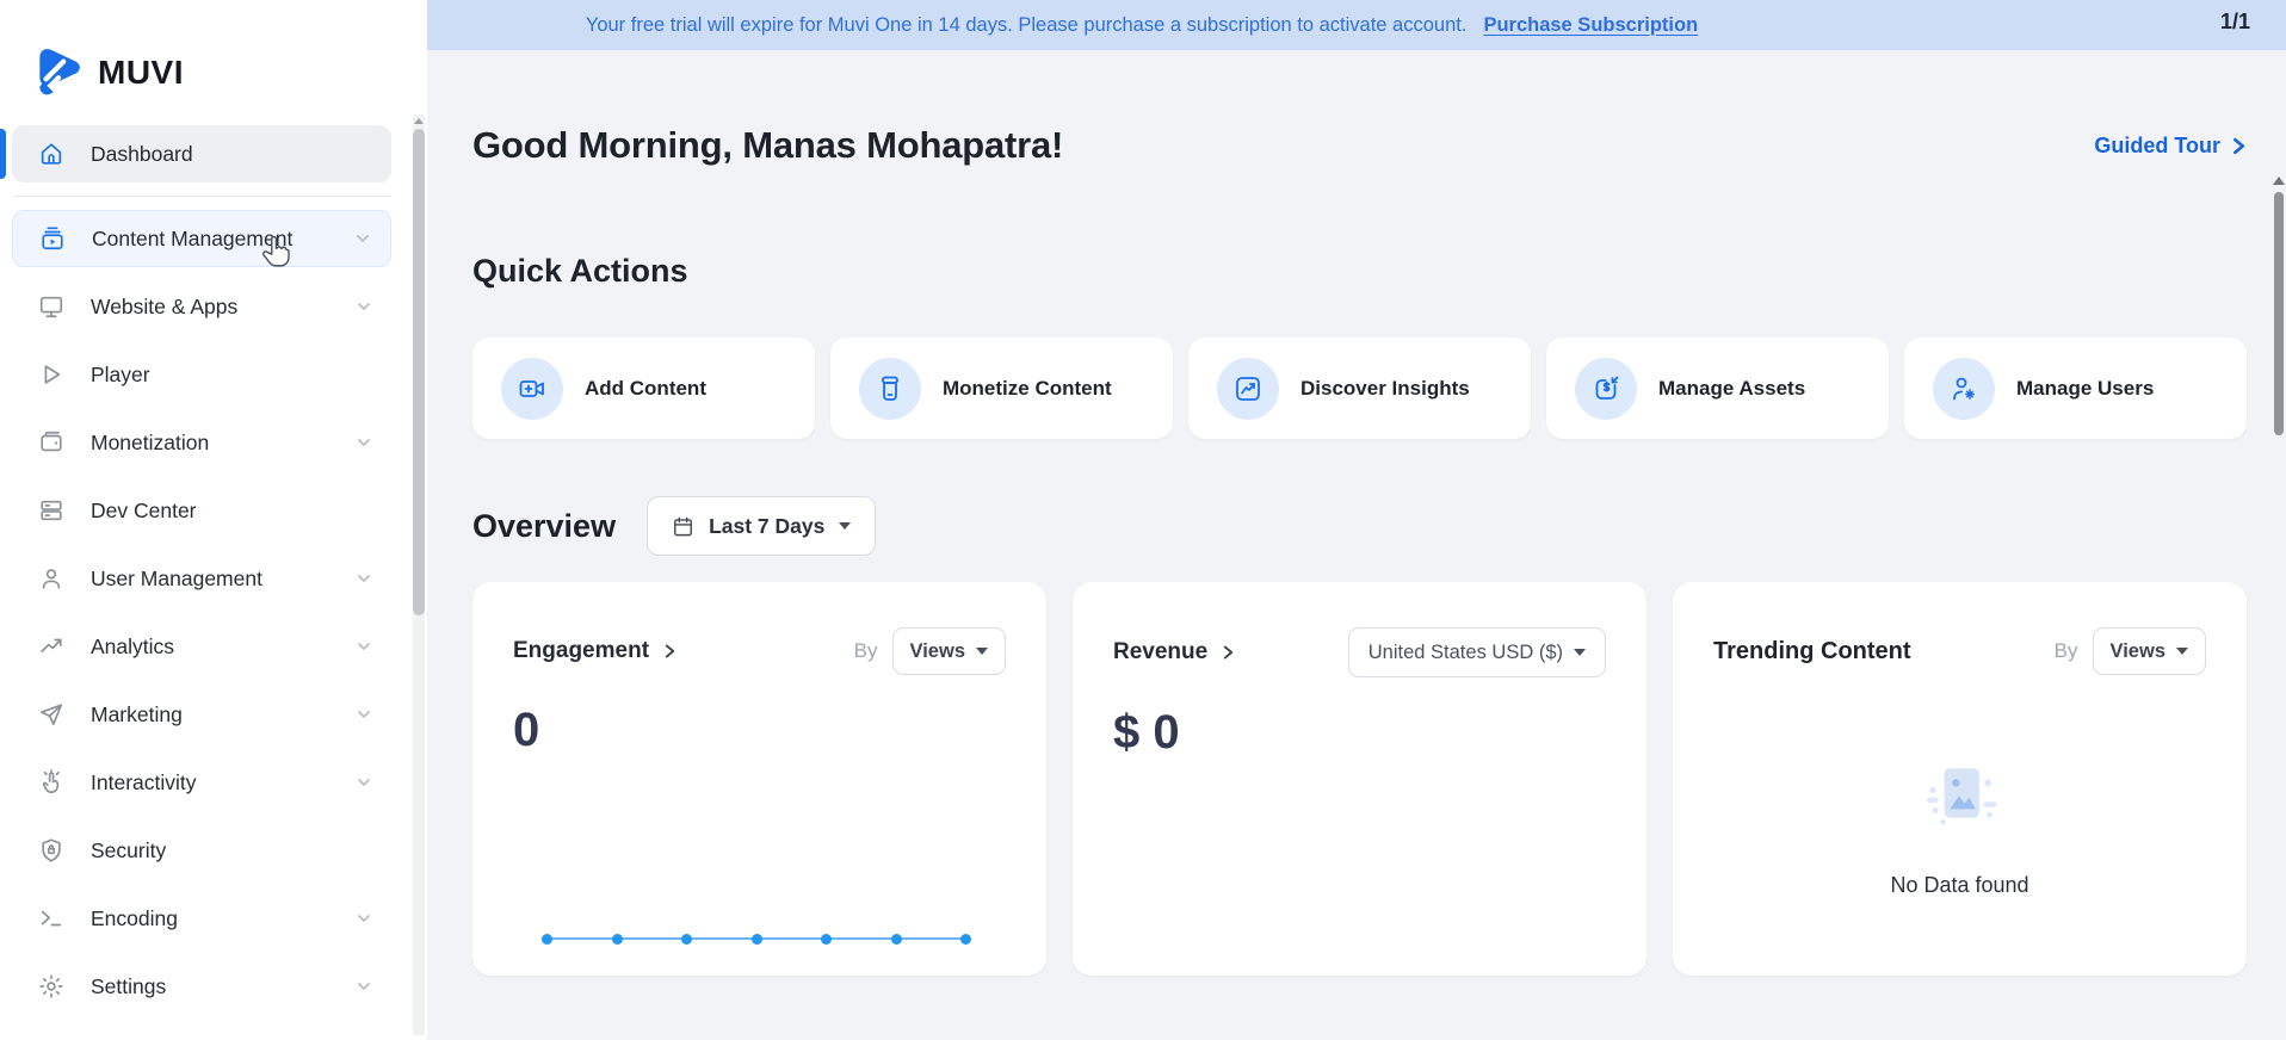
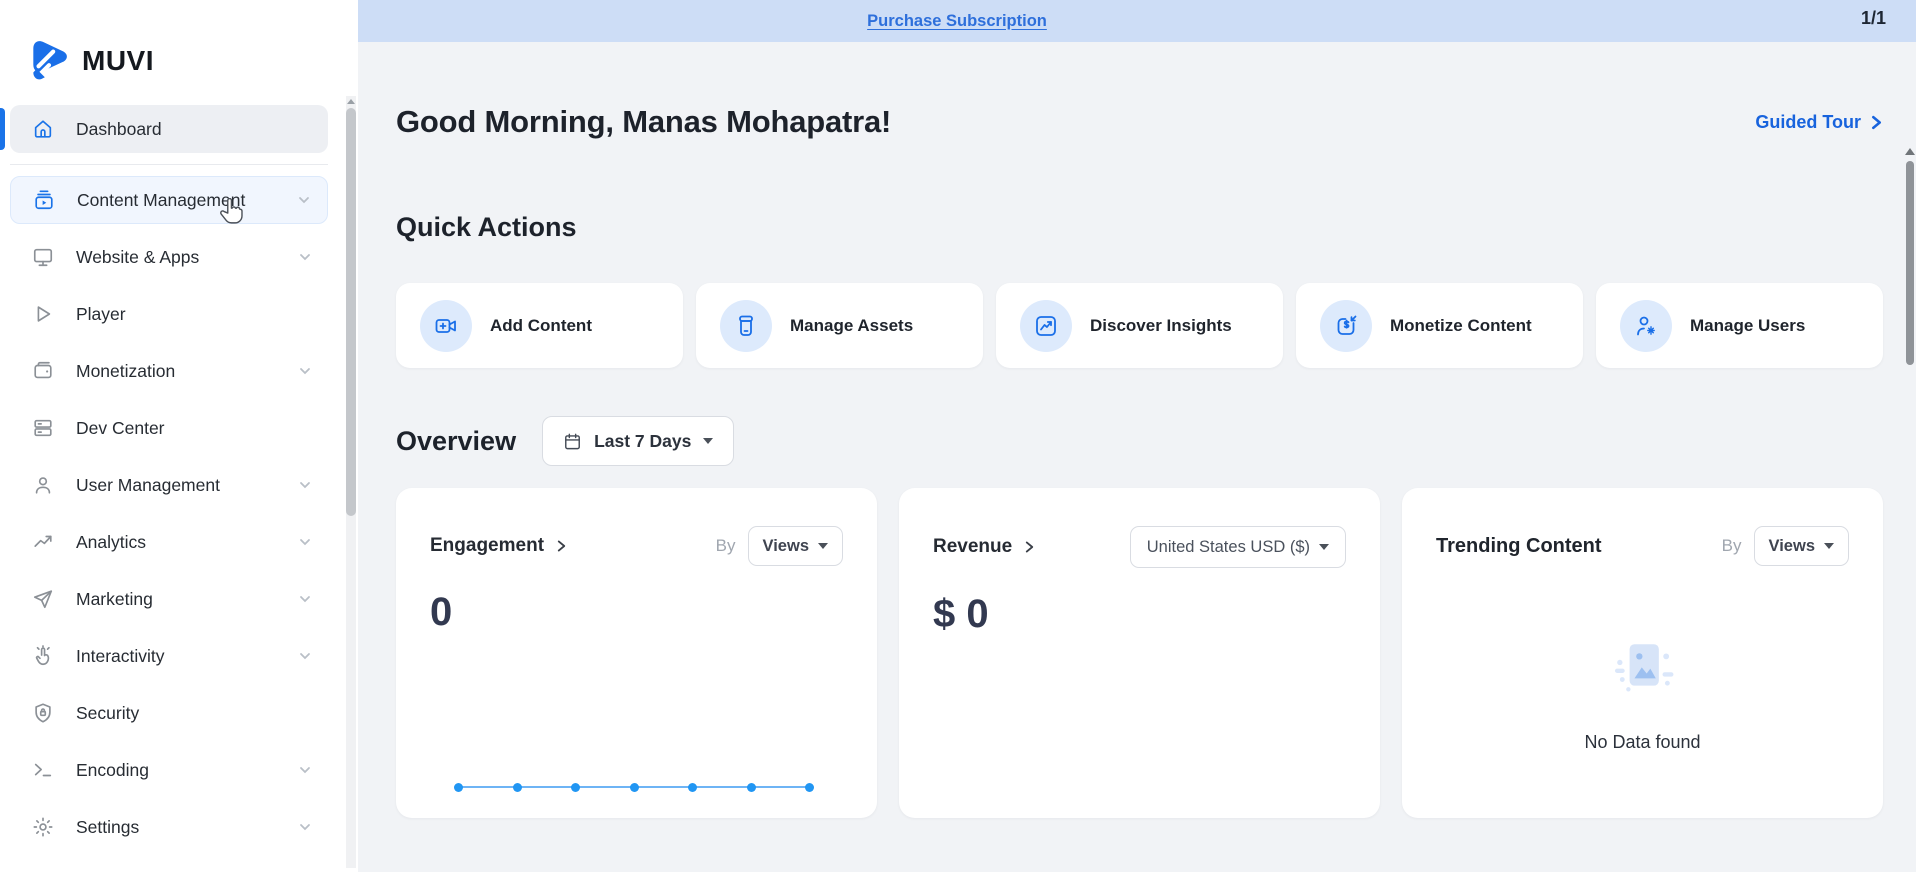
  MUVI
  Dashboard
  Content Management
  Website & Apps
  Player
  Monetization
  Dev Center
  User Management
  Analytics
  Marketing
  Interactivity
  Security
  Encoding
  Settings
- Your free trial will expire for Muvi One in 14 days. Please purchase a subscription to activate account.
  Purchase Subscription
  1/1
  Good Morning, Manas Mohapatra!
  Guided Tour
  Quick Actions
  Add Content
- Monetize Content
+ Manage Assets
  Discover Insights
- Manage Assets
+ Monetize Content
  Manage Users
  Overview
  Last 7 Days
  Engagement
  By
  Views
  0
  Revenue
  United States USD ($)
  $ 0
  Trending Content
  By
  Views
  No Data found
